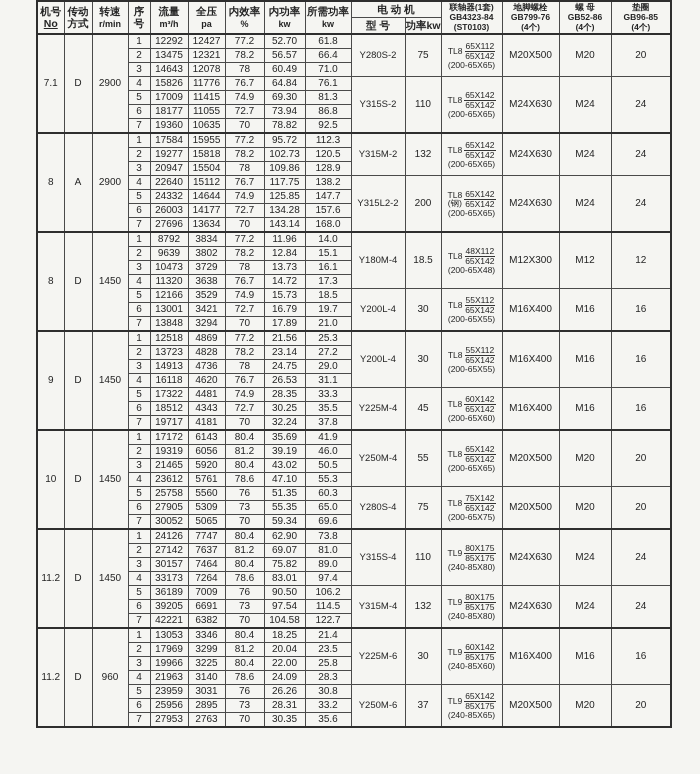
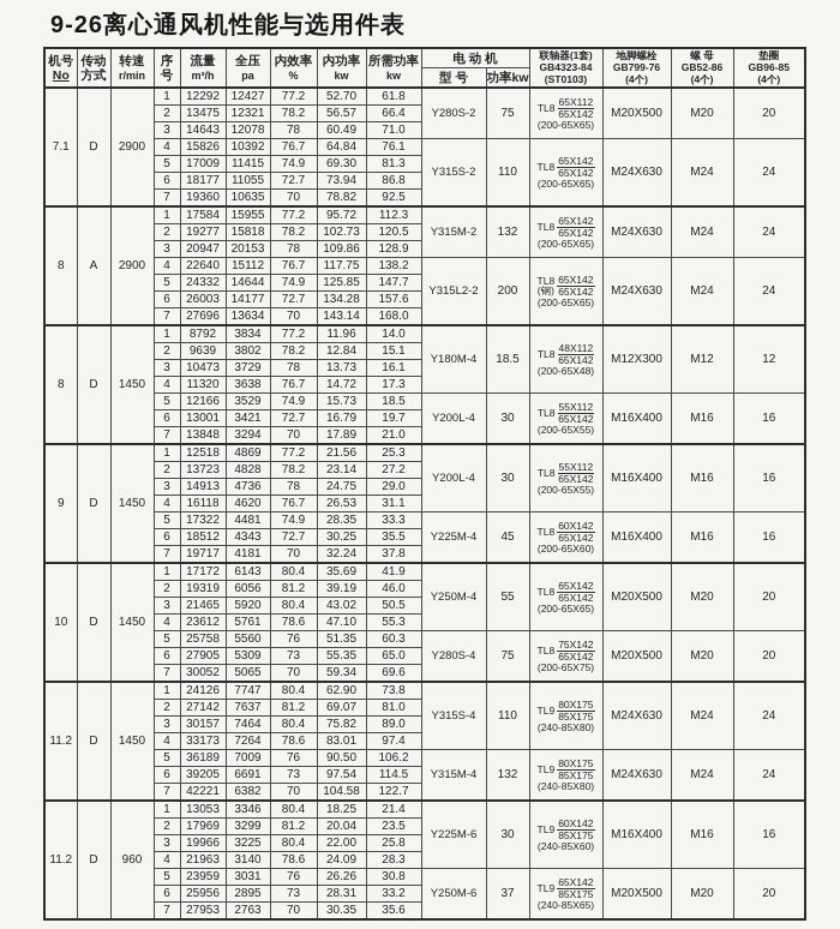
+ 9-26离心通风机性能与选用件表
  机号 No	传动 方式	转速 r/min	序 号	流量 m³/h	全压 pa	内效率 %	内功率 kw	所需功率 kw	电 动 机	联轴器(1套) GB4323-84 (ST0103)	地脚螺栓 GB799-76 (4个)	螺 母 GB52-86 (4个)	垫圈 GB96-85 (4个)
  型 号	功率kw
  7.1	D	2900	1	12292	12427	77.2	52.70	61.8	Y280S-2	75	TL8 65X11265X142(200-65X65)	M20X500	M20	20
  2	13475	12321	78.2	56.57	66.4
  3	14643	12078	78	60.49	71.0
- 4	15826	11776	76.7	64.84	76.1	Y315S-2	110	TL8 65X14265X142(200-65X65)	M24X630	M24	24
+ 4	15826	10392	76.7	64.84	76.1	Y315S-2	110	TL8 65X14265X142(200-65X65)	M24X630	M24	24
  5	17009	11415	74.9	69.30	81.3
  6	18177	11055	72.7	73.94	86.8
  7	19360	10635	70	78.82	92.5
  8	A	2900	1	17584	15955	77.2	95.72	112.3	Y315M-2	132	TL8 65X14265X142(200-65X65)	M24X630	M24	24
  2	19277	15818	78.2	102.73	120.5
- 3	20947	15504	78	109.86	128.9
+ 3	20947	20153	78	109.86	128.9
  4	22640	15112	76.7	117.75	138.2	Y315L2-2	200	TL8(钢)65X14265X142(200-65X65)	M24X630	M24	24
  5	24332	14644	74.9	125.85	147.7
  6	26003	14177	72.7	134.28	157.6
  7	27696	13634	70	143.14	168.0
  8	D	1450	1	8792	3834	77.2	11.96	14.0	Y180M-4	18.5	TL8 48X11265X142(200-65X48)	M12X300	M12	12
  2	9639	3802	78.2	12.84	15.1
  3	10473	3729	78	13.73	16.1
  4	11320	3638	76.7	14.72	17.3
  5	12166	3529	74.9	15.73	18.5	Y200L-4	30	TL8 55X11265X142(200-65X55)	M16X400	M16	16
  6	13001	3421	72.7	16.79	19.7
  7	13848	3294	70	17.89	21.0
  9	D	1450	1	12518	4869	77.2	21.56	25.3	Y200L-4	30	TL8 55X11265X142(200-65X55)	M16X400	M16	16
  2	13723	4828	78.2	23.14	27.2
  3	14913	4736	78	24.75	29.0
  4	16118	4620	76.7	26.53	31.1
  5	17322	4481	74.9	28.35	33.3	Y225M-4	45	TL8 60X14265X142(200-65X60)	M16X400	M16	16
  6	18512	4343	72.7	30.25	35.5
  7	19717	4181	70	32.24	37.8
  10	D	1450	1	17172	6143	80.4	35.69	41.9	Y250M-4	55	TL8 65X14265X142(200-65X65)	M20X500	M20	20
  2	19319	6056	81.2	39.19	46.0
  3	21465	5920	80.4	43.02	50.5
  4	23612	5761	78.6	47.10	55.3
  5	25758	5560	76	51.35	60.3	Y280S-4	75	TL8 75X14265X142(200-65X75)	M20X500	M20	20
  6	27905	5309	73	55.35	65.0
  7	30052	5065	70	59.34	69.6
  11.2	D	1450	1	24126	7747	80.4	62.90	73.8	Y315S-4	110	TL9 80X17585X175(240-85X80)	M24X630	M24	24
  2	27142	7637	81.2	69.07	81.0
  3	30157	7464	80.4	75.82	89.0
  4	33173	7264	78.6	83.01	97.4
  5	36189	7009	76	90.50	106.2	Y315M-4	132	TL9 80X17585X175(240-85X80)	M24X630	M24	24
  6	39205	6691	73	97.54	114.5
  7	42221	6382	70	104.58	122.7
  11.2	D	960	1	13053	3346	80.4	18.25	21.4	Y225M-6	30	TL9 60X14285X175(240-85X60)	M16X400	M16	16
  2	17969	3299	81.2	20.04	23.5
  3	19966	3225	80.4	22.00	25.8
  4	21963	3140	78.6	24.09	28.3
  5	23959	3031	76	26.26	30.8	Y250M-6	37	TL9 65X14285X175(240-85X65)	M20X500	M20	20
  6	25956	2895	73	28.31	33.2
  7	27953	2763	70	30.35	35.6
